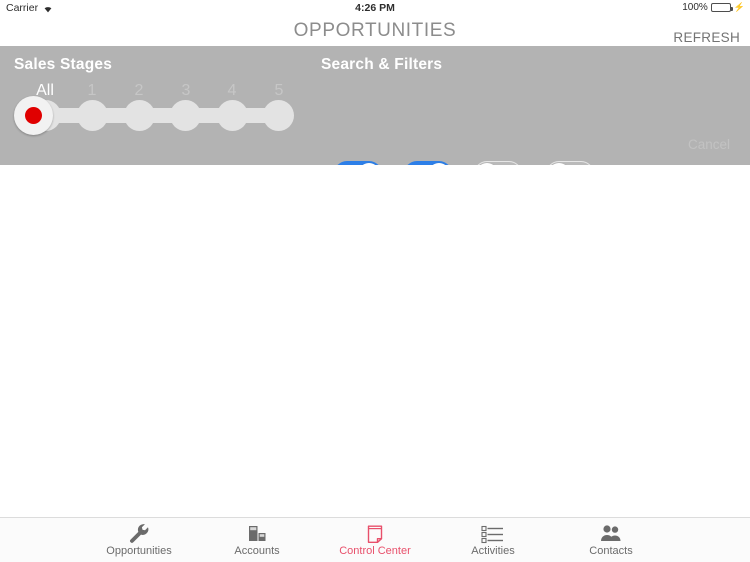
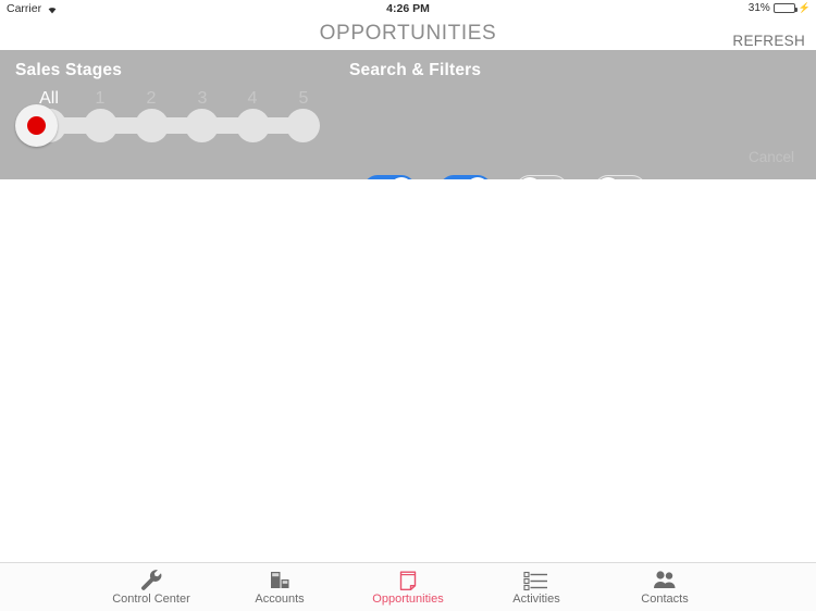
  Carrier
  4:26 PM
- 100%
+ 31%
  ⚡
  OPPORTUNITIES
  REFRESH
  Sales Stages
  Search & Filters
  All
- Opportunities
+ Control Center
  Accounts
- Control Center
+ Opportunities
  Activities
  Contacts
